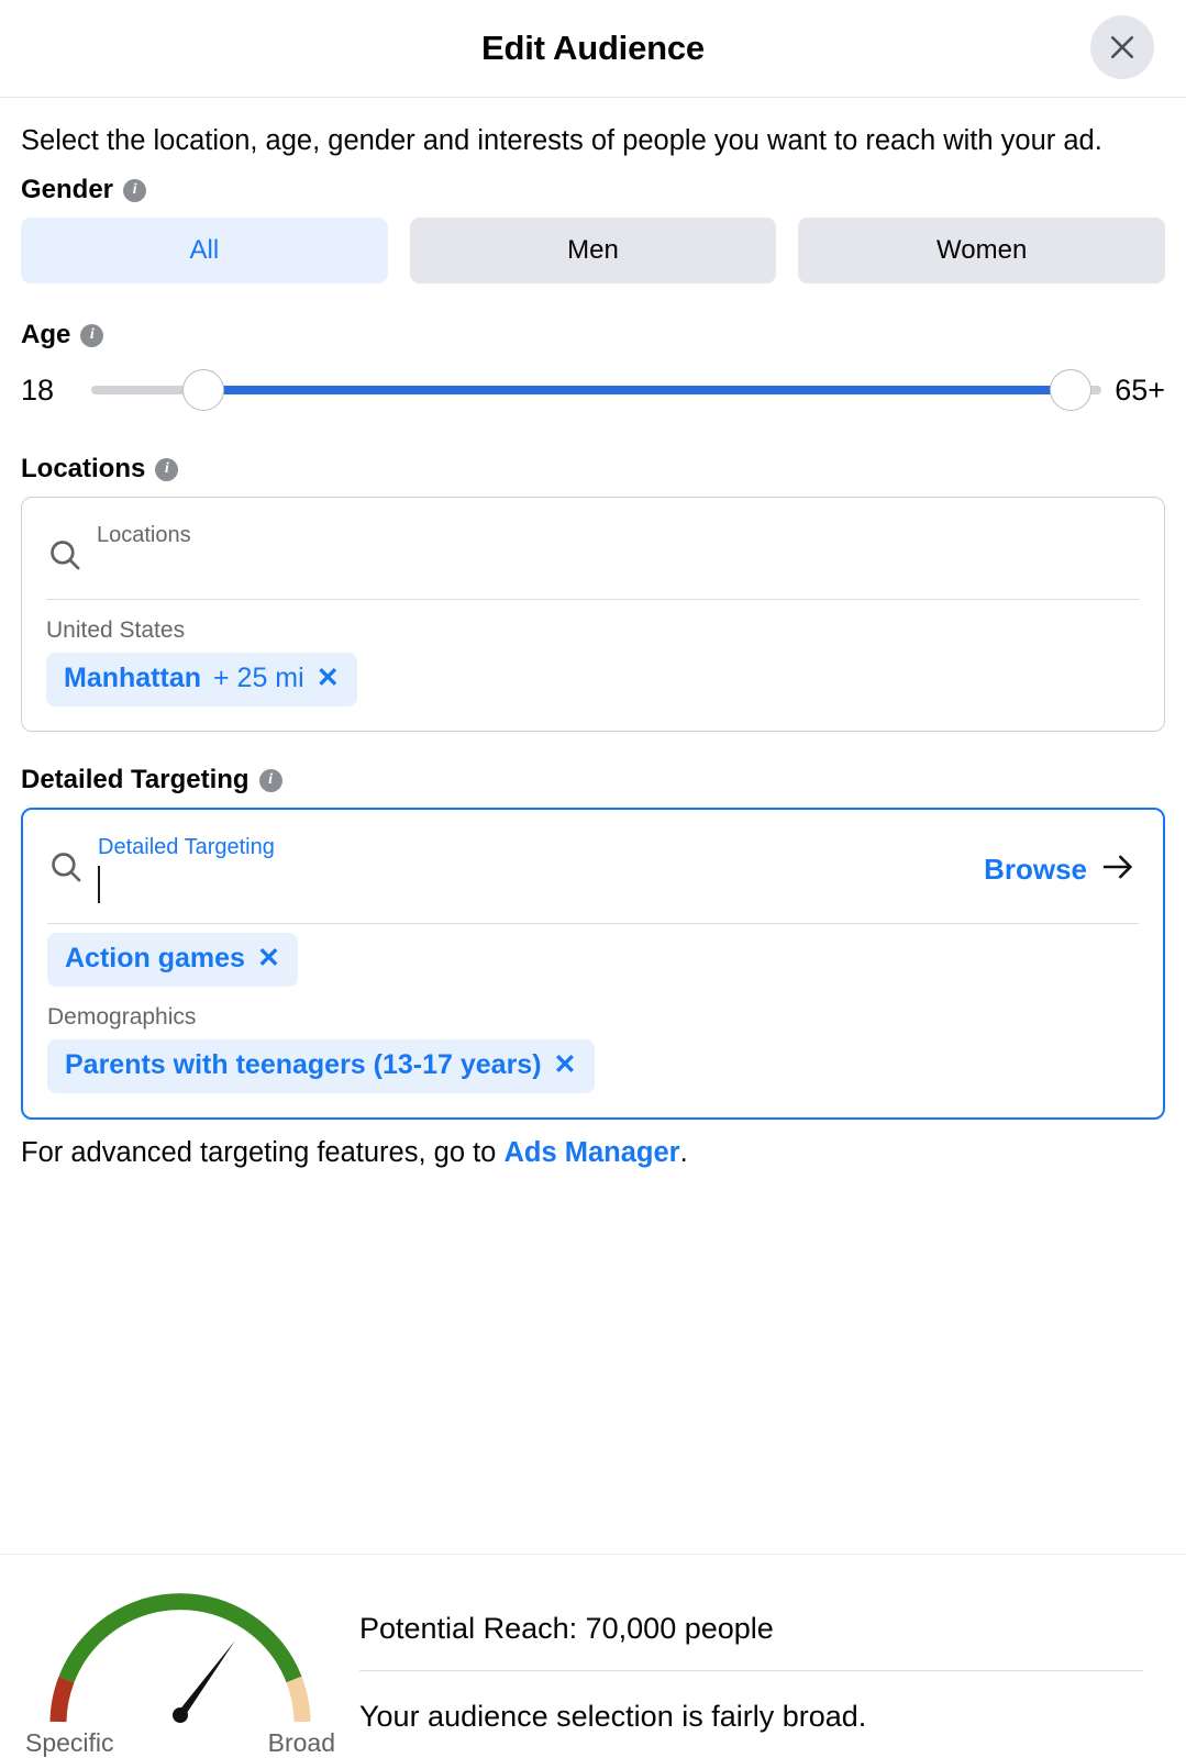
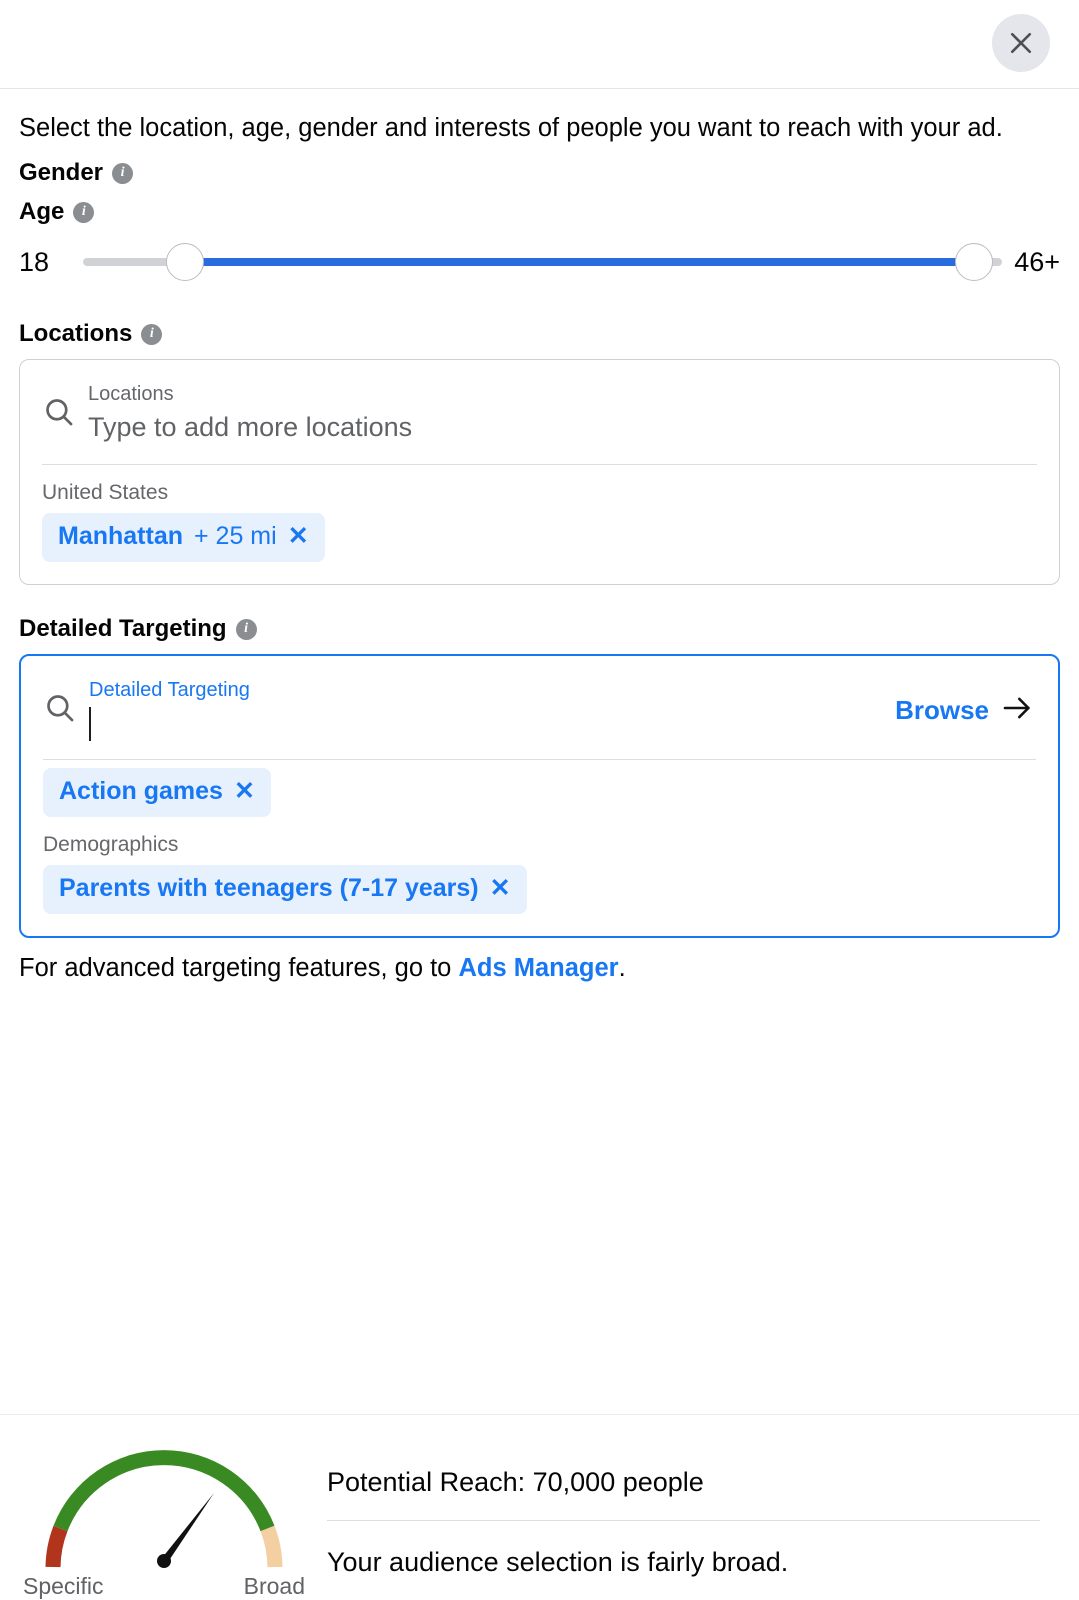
- Edit Audience
  Select the location, age, gender and interests of people you want to reach with your ad.
  Gender
  i
- All
- Men
- Women
  Age
  i
  18
- 65+
+ 46+
  Locations
  i
  Locations
+ Type to add more locations
  United States
  Manhattan
  + 25 mi
  ✕
  Detailed Targeting
  i
  Detailed Targeting
  Browse
  Action games
  ✕
  Demographics
- Parents with teenagers (13-17 years)
+ Parents with teenagers (7-17 years)
  ✕
  For advanced targeting features, go to Ads Manager.
  Specific
  Broad
  Potential Reach: 70,000 people
  Your audience selection is fairly broad.
